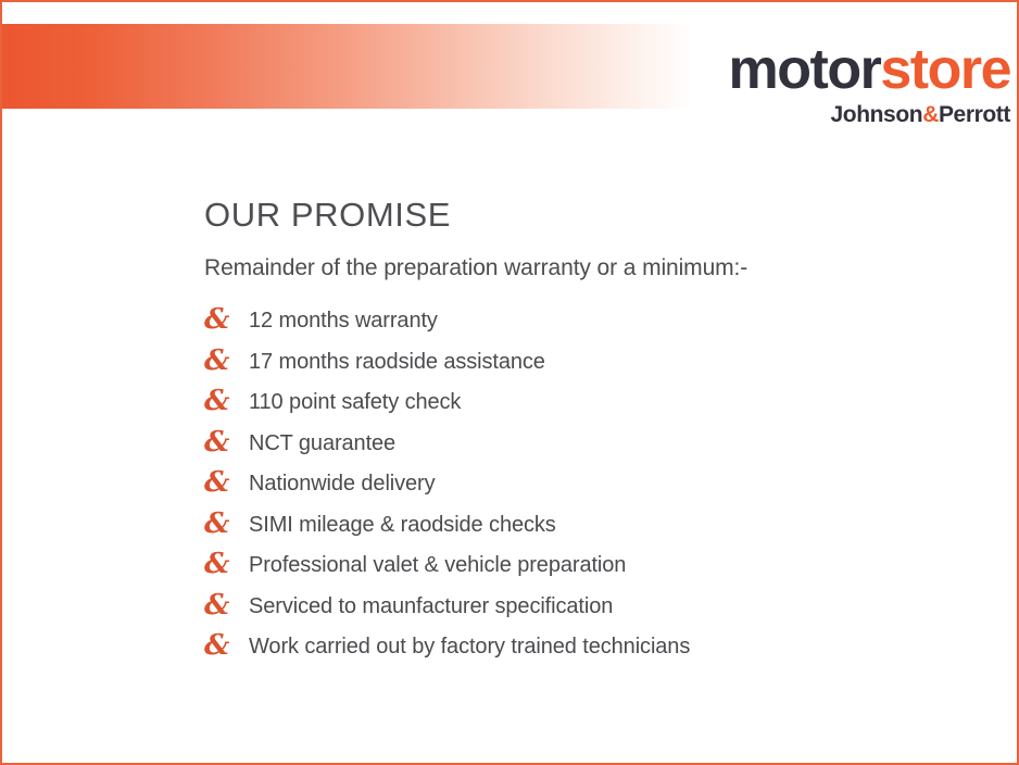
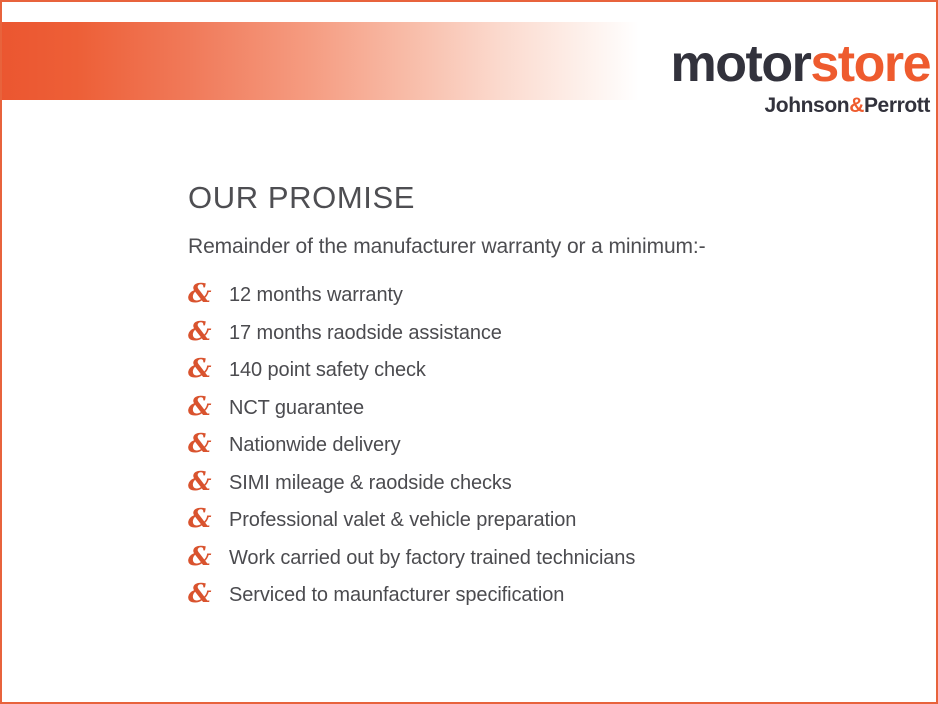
  motorstore
  Johnson&Perrott
  OUR PROMISE
- Remainder of the preparation warranty or a minimum:-
+ Remainder of the manufacturer warranty or a minimum:-
  &
  12 months warranty
  &
  17 months raodside assistance
  &
- 110 point safety check
+ 140 point safety check
  &
  NCT guarantee
  &
  Nationwide delivery
  &
  SIMI mileage & raodside checks
  &
  Professional valet & vehicle preparation
  &
- Serviced to maunfacturer specification
+ Work carried out by factory trained technicians
  &
- Work carried out by factory trained technicians
+ Serviced to maunfacturer specification
